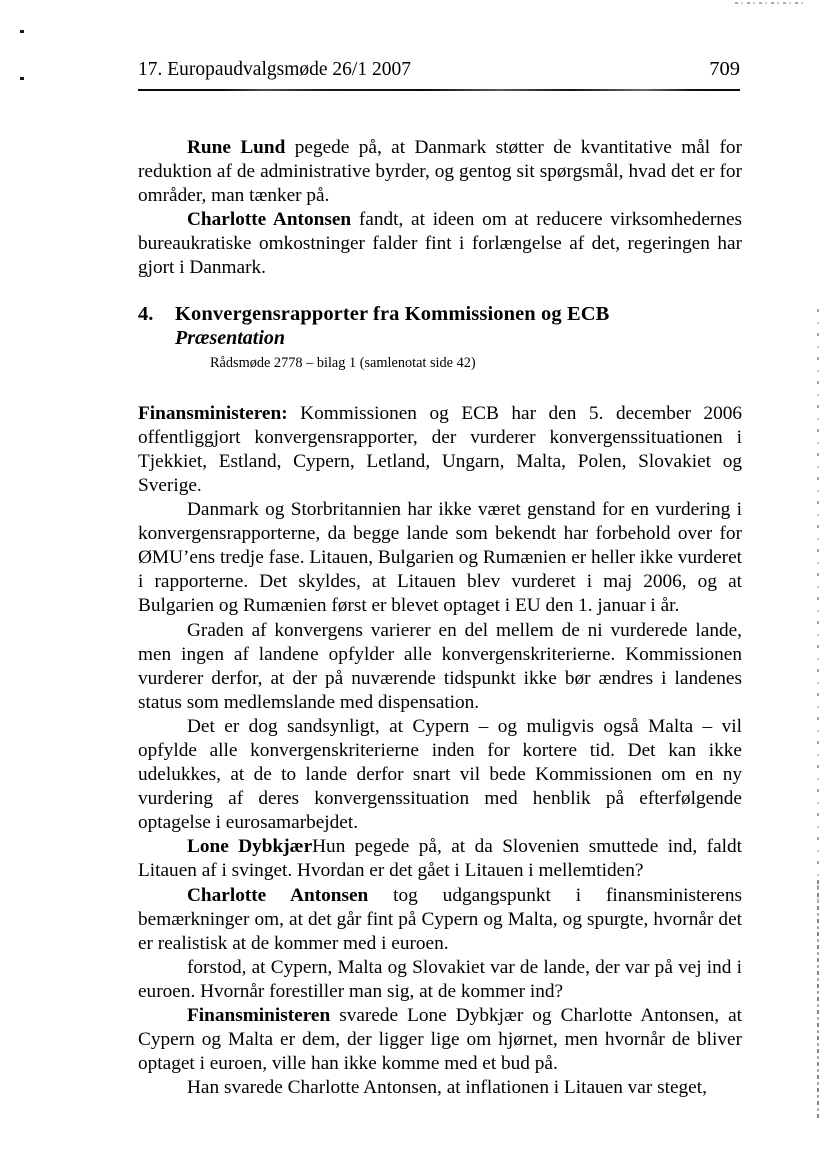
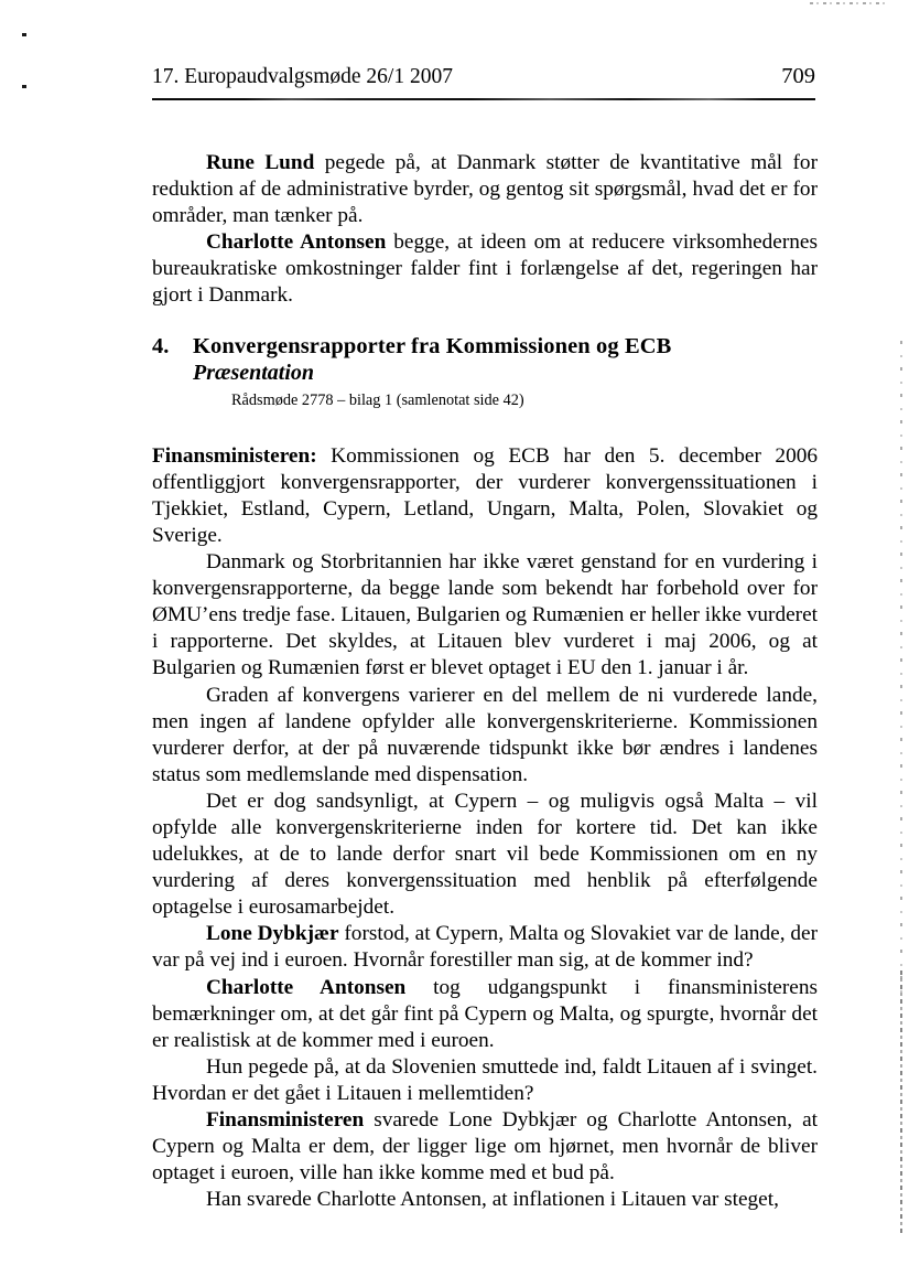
  17. Europaudvalgsmøde 26/1 2007
  709
  Rune Lund pegede på, at Danmark støtter de kvantitative mål for reduktion af de administrative byrder, og gentog sit spørgsmål, hvad det er for områder, man tænker på.
- Charlotte Antonsen fandt, at ideen om at reducere virksomhedernes bureaukratiske omkostninger falder fint i forlængelse af det, regeringen har gjort i Danmark.
+ Charlotte Antonsen begge, at ideen om at reducere virksomhedernes bureaukratiske omkostninger falder fint i forlængelse af det, regeringen har gjort i Danmark.
  4.
  Konvergensrapporter fra Kommissionen og ECB
  Præsentation
  Rådsmøde 2778 – bilag 1 (samlenotat side 42)
  Finansministeren: Kommissionen og ECB har den 5. december 2006 offentliggjort konvergensrapporter, der vurderer konvergenssituationen i Tjekkiet, Estland, Cypern, Letland, Ungarn, Malta, Polen, Slovakiet og Sverige.
  Danmark og Storbritannien har ikke været genstand for en vurdering i konvergensrapporterne, da begge lande som bekendt har forbehold over for ØMU’ens tredje fase. Litauen, Bulgarien og Rumænien er heller ikke vurderet i rapporterne. Det skyldes, at Litauen blev vurderet i maj 2006, og at Bulgarien og Rumænien først er blevet optaget i EU den 1. januar i år.
  Graden af konvergens varierer en del mellem de ni vurderede lande, men ingen af landene opfylder alle konvergenskriterierne. Kommissionen vurderer derfor, at der på nuværende tidspunkt ikke bør ændres i landenes status som medlemslande med dispensation.
  Det er dog sandsynligt, at Cypern – og muligvis også Malta – vil opfylde alle konvergenskriterierne inden for kortere tid. Det kan ikke udelukkes, at de to lande derfor snart vil bede Kommissionen om en ny vurdering af deres konvergenssituation med henblik på efterfølgende optagelse i eurosamarbejdet.
- Lone DybkjærHun pegede på, at da Slovenien smuttede ind, faldt Litauen af i svinget. Hvordan er det gået i Litauen i mellemtiden?
+ Lone Dybkjær forstod, at Cypern, Malta og Slovakiet var de lande, der var på vej ind i euroen. Hvornår forestiller man sig, at de kommer ind?
  Charlotte Antonsen tog udgangspunkt i finansministerens bemærkninger om, at det går fint på Cypern og Malta, og spurgte, hvornår det er realistisk at de kommer med i euroen.
- forstod, at Cypern, Malta og Slovakiet var de lande, der var på vej ind i euroen. Hvornår forestiller man sig, at de kommer ind?
+ Hun pegede på, at da Slovenien smuttede ind, faldt Litauen af i svinget. Hvordan er det gået i Litauen i mellemtiden?
  Finansministeren svarede Lone Dybkjær og Charlotte Antonsen, at Cypern og Malta er dem, der ligger lige om hjørnet, men hvornår de bliver optaget i euroen, ville han ikke komme med et bud på.
  Han svarede Charlotte Antonsen, at inflationen i Litauen var steget,
